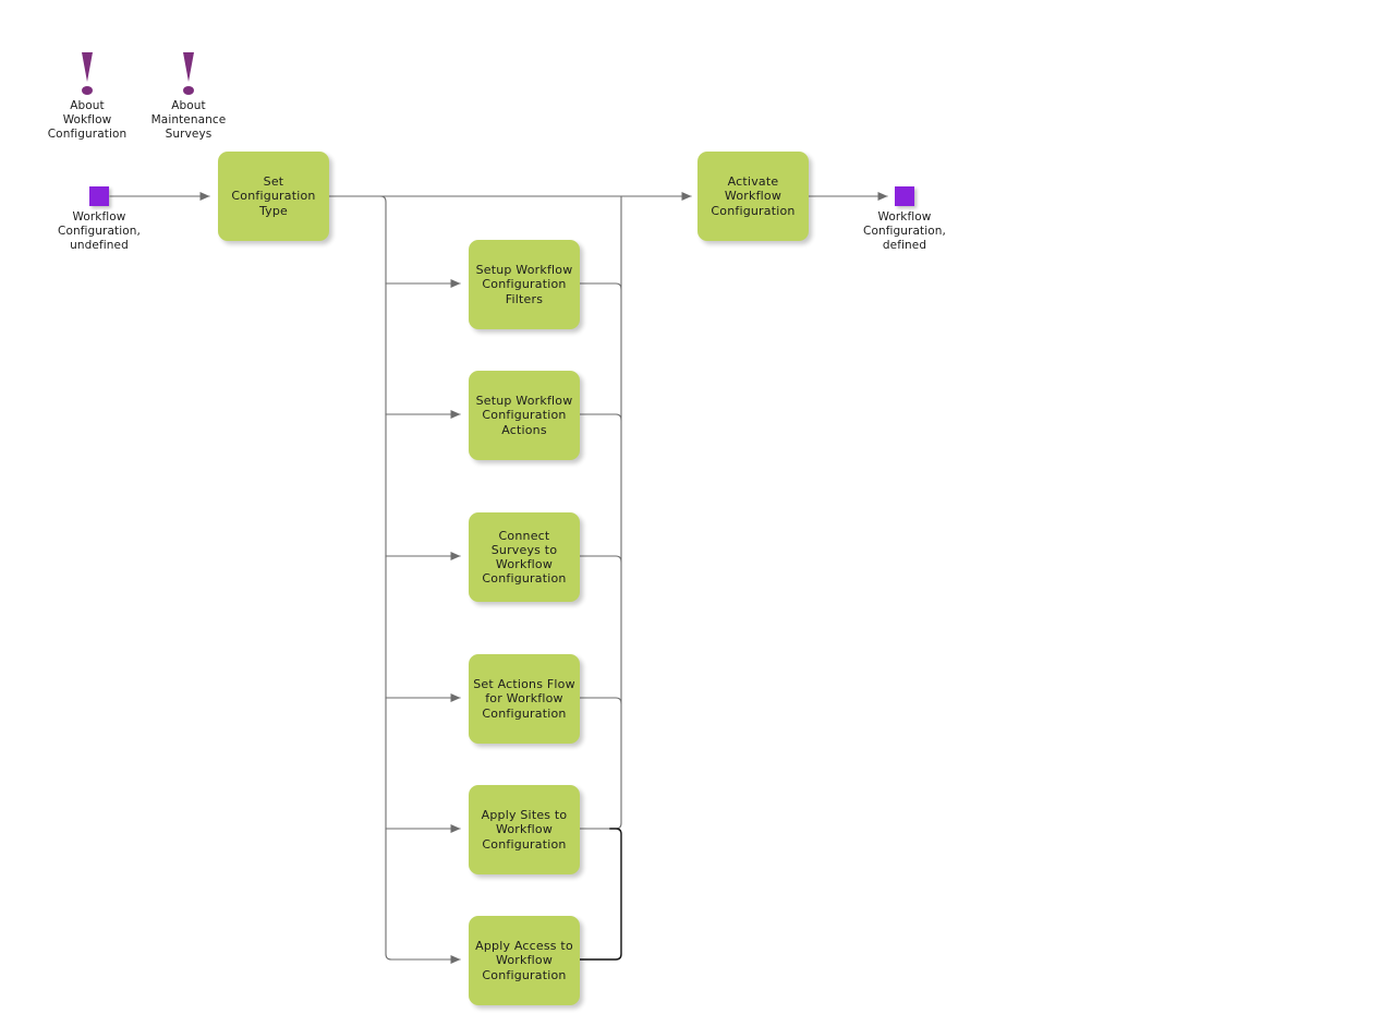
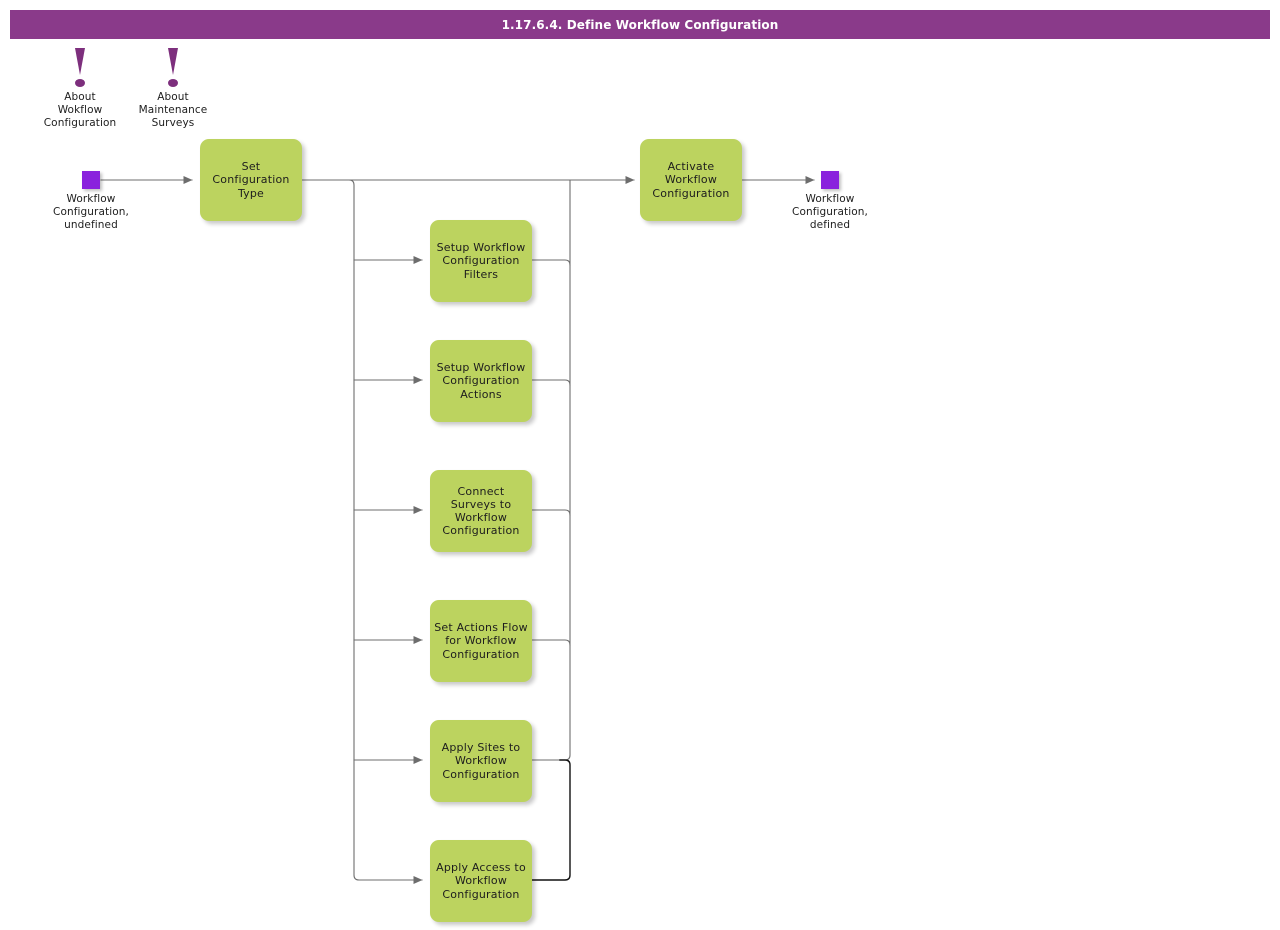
+ 1.17.6.4. Define Workflow Configuration
  About
  Wokflow
  Configuration
  About
  Maintenance
  Surveys
  Workflow
  Configuration,
  undefined
  Workflow
  Configuration,
  defined
  Set
  Configuration
  Type
  Setup Workflow
  Configuration
  Filters
  Setup Workflow
  Configuration
  Actions
  Connect
  Surveys to
  Workflow
  Configuration
  Set Actions Flow
  for Workflow
  Configuration
  Apply Sites to
  Workflow
  Configuration
  Apply Access to
  Workflow
  Configuration
  Activate
  Workflow
  Configuration
